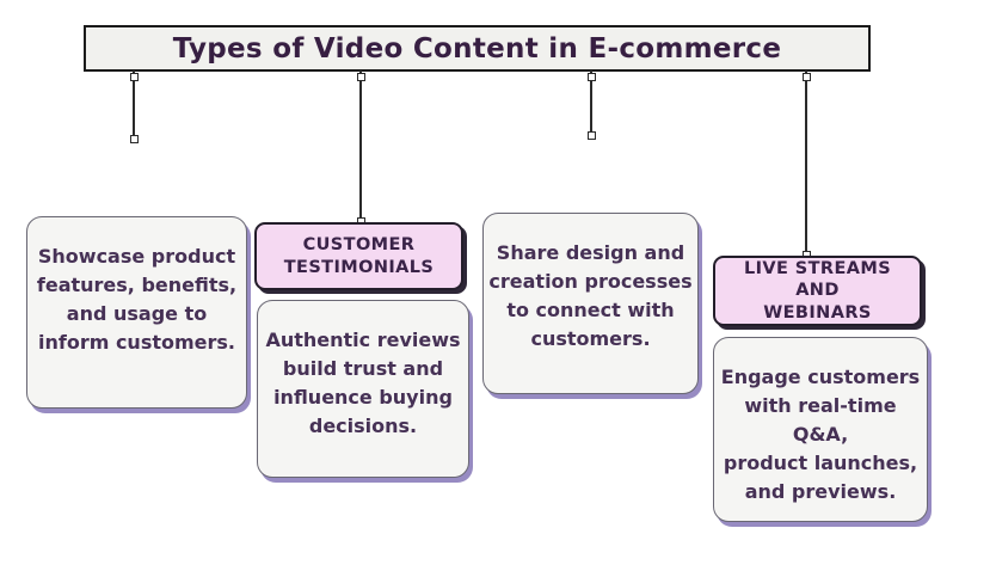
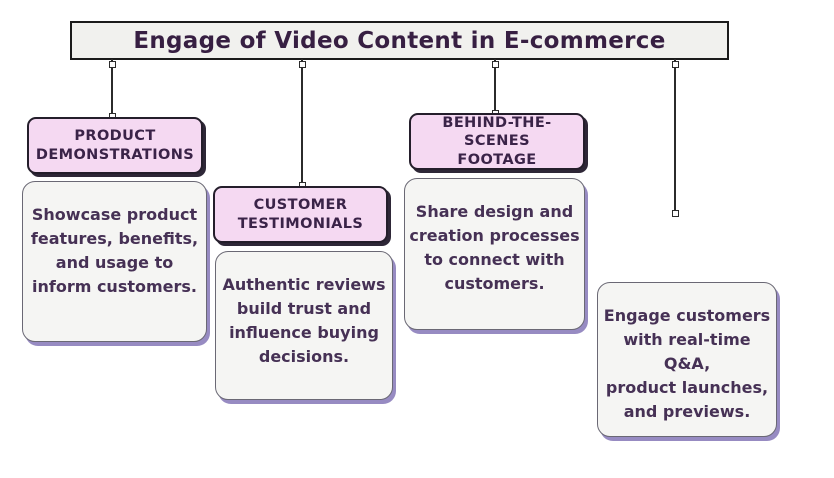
- Types of Video Content in E-commerce
+ Engage of Video Content in E-commerce
+ PRODUCT
+ DEMONSTRATIONS
  Showcase product
  features, benefits,
  and usage to
  inform customers.
  CUSTOMER
  TESTIMONIALS
  Authentic reviews
  build trust and
  influence buying
  decisions.
+ BEHIND-THE-
+ SCENES
+ FOOTAGE
  Share design and
  creation processes
  to connect with
  customers.
- LIVE STREAMS
- AND
- WEBINARS
  Engage customers
  with real-time Q&A,
  product launches,
  and previews.
